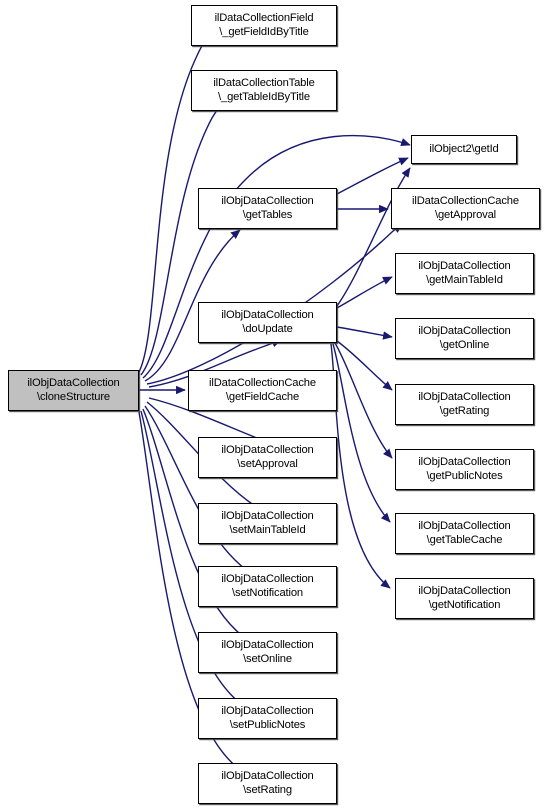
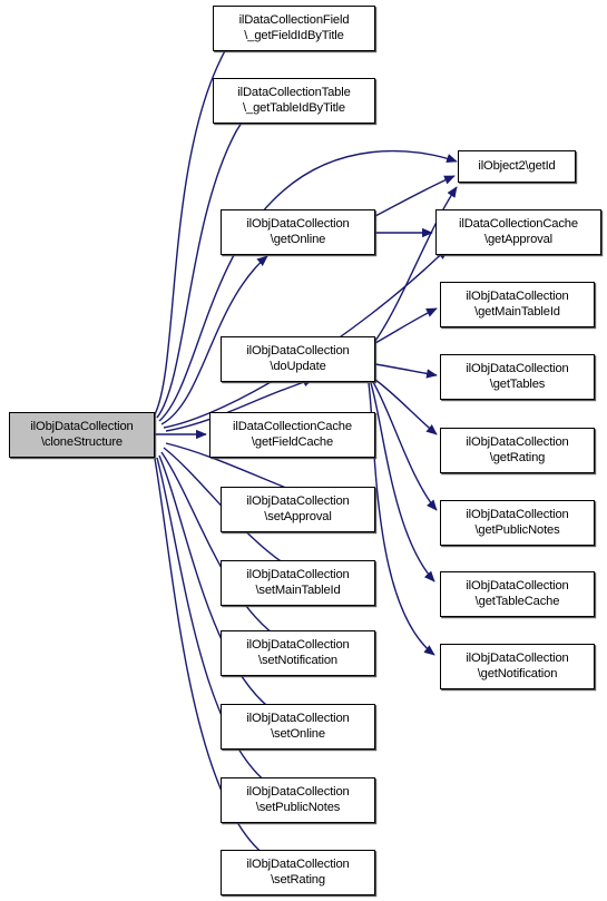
  ilObjDataCollection
  \cloneStructure
  ilDataCollectionField
  \_getFieldIdByTitle
  ilDataCollectionTable
  \_getTableIdByTitle
  ilObjDataCollection
- \getTables
+ \getOnline
  ilObjDataCollection
  \doUpdate
  ilDataCollectionCache
  \getFieldCache
  ilObjDataCollection
  \setApproval
  ilObjDataCollection
  \setMainTableId
  ilObjDataCollection
  \setNotification
  ilObjDataCollection
  \setOnline
  ilObjDataCollection
  \setPublicNotes
  ilObjDataCollection
  \setRating
  ilObject2\getId
  ilDataCollectionCache
  \getApproval
  ilObjDataCollection
  \getMainTableId
  ilObjDataCollection
- \getOnline
+ \getTables
  ilObjDataCollection
  \getRating
  ilObjDataCollection
  \getPublicNotes
  ilObjDataCollection
  \getTableCache
  ilObjDataCollection
  \getNotification
